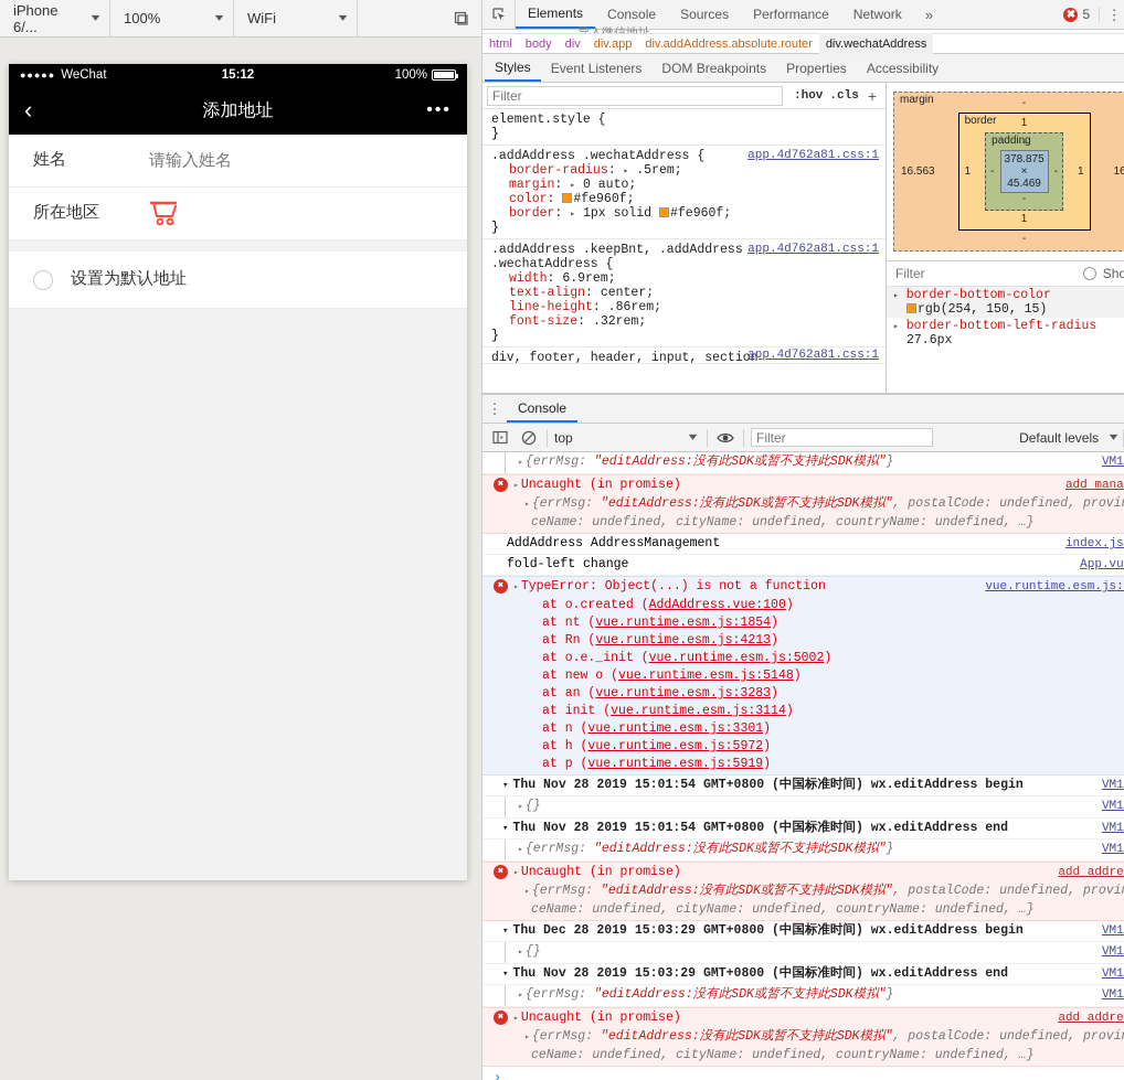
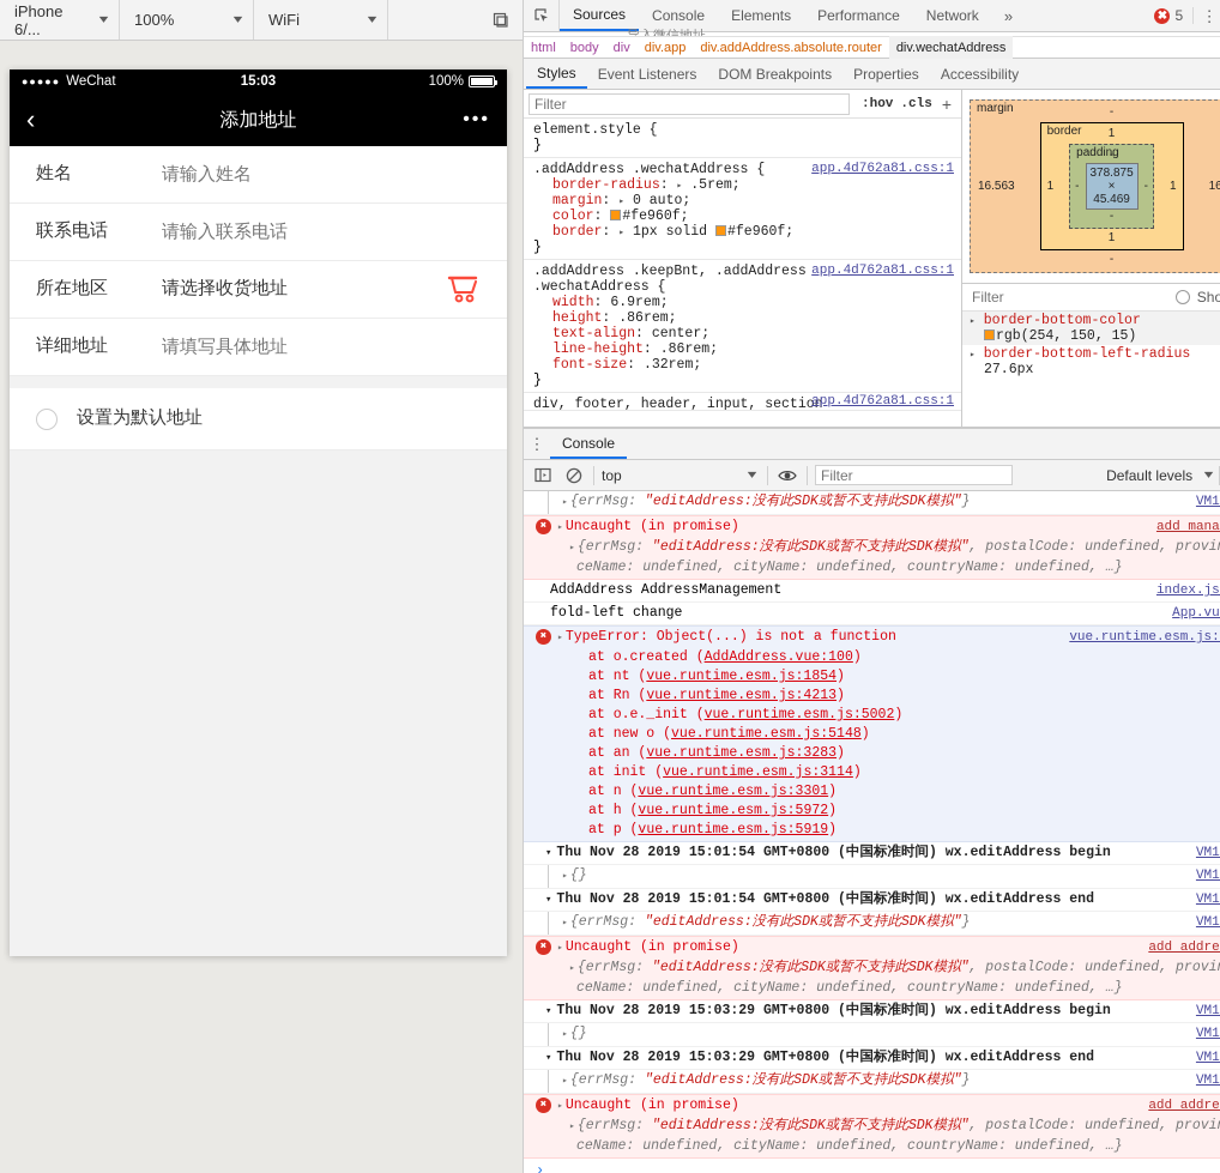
  iPhone 6/...
  ▾
  100%
  ▾
  WiFi
  ▾
  ●●●●●
  WeChat
- 15:12
+ 15:03
  100%
  ‹
  添加地址
  •••
  姓名
  请输入姓名
+ 联系电话
+ 请输入联系电话
  所在地区
+ 请选择收货地址
+ 详细地址
+ 请填写具体地址
  设置为默认地址
- Elements
+ Sources
  Console
- Sources
+ Elements
  Performance
  Network
  »
  ✖
  5
  ⋮
  html
  body
  div
  div.app
  div.addAddress.absolute.router
  div.wechatAddress
  Styles
  Event Listeners
  DOM Breakpoints
  Properties
  Accessibility
  Filter
  :hov
  .cls
  +
  element.style {
  }
  app.4d762a81.css:1
  .addAddress .wechatAddress {
  border-radius: ▸ .5rem;
  margin: ▸ 0 auto;
  color: #fe960f;
  border: ▸ 1px solid #fe960f;
  }
  app.4d762a81.css:1
  .addAddress .keepBnt, .addAddress
  .wechatAddress {
  width: 6.9rem;
+ height: .86rem;
  text-align: center;
  line-height: .86rem;
  font-size: .32rem;
  }
  app.4d762a81.css:1
  div, footer, header, input, section
  margin
  -
  16.563
  border
  1
  1
  padding
  -
  -
  378.875 × 45.469
  -
  -
  1
  1
  -
  Filter
  ▸ border-bottom-color
  rgb(254, 150, 15)
  ▸ border-bottom-left-radius
  27.6px
  ⋮
  Console
  top
  ▾
  Filter
  Default levels
  ▾
  ▸ {errMsg: "editAddress:没有此SDK或暂不支持此SDK模拟"}
  ✖
  ▸ Uncaught (in promise)
  ▸ {errMsg: "editAddress:没有此SDK或暂不支持此SDK模拟", postalCode: undefined, provi
  ceName: undefined, cityName: undefined, countryName: undefined, …}
  AddAddress AddressManagement
  fold-left change
  vue.runtime.esm.js:
  ✖
  ▸ TypeError: Object(...) is not a function
  at o.created (AddAddress.vue:100)
  at nt (vue.runtime.esm.js:1854)
  at Rn (vue.runtime.esm.js:4213)
  at o.e._init (vue.runtime.esm.js:5002)
  at new o (vue.runtime.esm.js:5148)
  at an (vue.runtime.esm.js:3283)
  at init (vue.runtime.esm.js:3114)
  at n (vue.runtime.esm.js:3301)
  at h (vue.runtime.esm.js:5972)
  at p (vue.runtime.esm.js:5919)
  ▾ Thu Nov 28 2019 15:01:54 GMT+0800 (中国标准时间) wx.editAddress begin
  ▸ {}
  ▾ Thu Nov 28 2019 15:01:54 GMT+0800 (中国标准时间) wx.editAddress end
  ▸ {errMsg: "editAddress:没有此SDK或暂不支持此SDK模拟"}
  ✖
  ▸ Uncaught (in promise)
  ▸ {errMsg: "editAddress:没有此SDK或暂不支持此SDK模拟", postalCode: undefined, provi
  ceName: undefined, cityName: undefined, countryName: undefined, …}
- ▾ Thu Dec 28 2019 15:03:29 GMT+0800 (中国标准时间) wx.editAddress begin
+ ▾ Thu Nov 28 2019 15:03:29 GMT+0800 (中国标准时间) wx.editAddress begin
  ▸ {}
  ▾ Thu Nov 28 2019 15:03:29 GMT+0800 (中国标准时间) wx.editAddress end
  ▸ {errMsg: "editAddress:没有此SDK或暂不支持此SDK模拟"}
  ✖
  ▸ Uncaught (in promise)
  ▸ {errMsg: "editAddress:没有此SDK或暂不支持此SDK模拟", postalCode: undefined, provi
  ceName: undefined, cityName: undefined, countryName: undefined, …}
  ›
